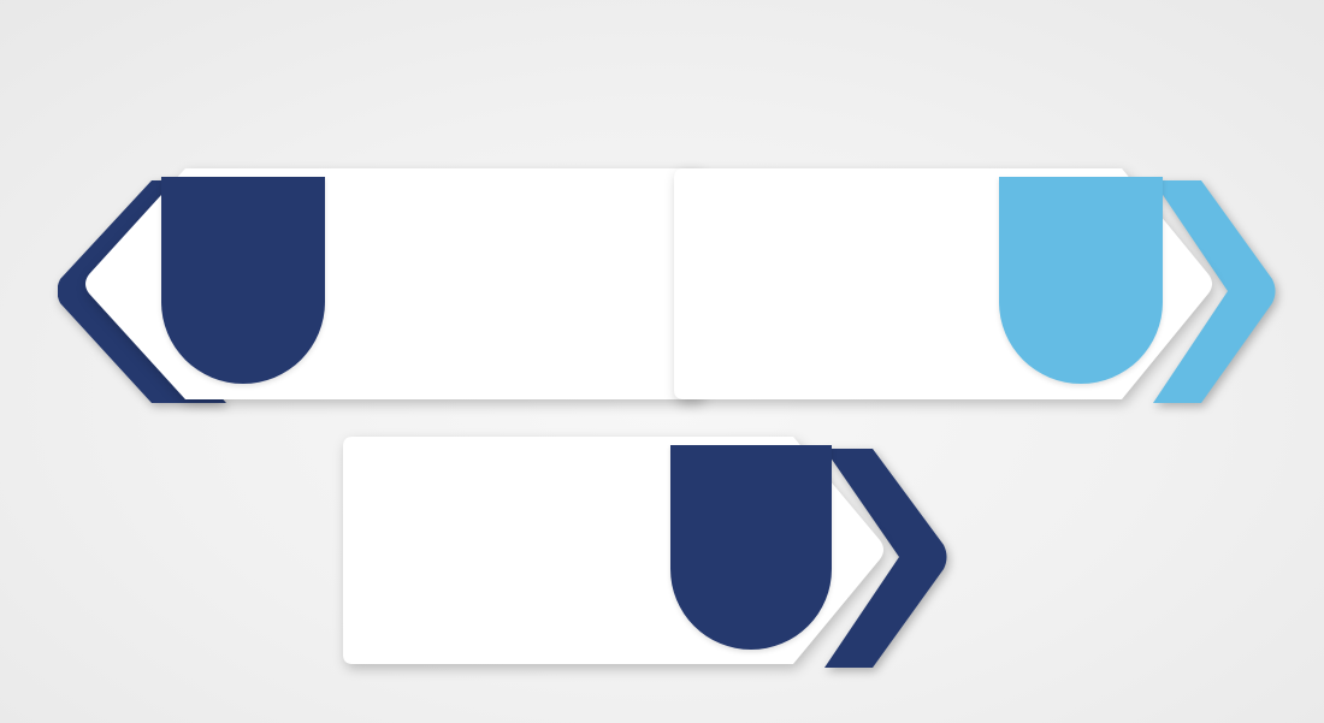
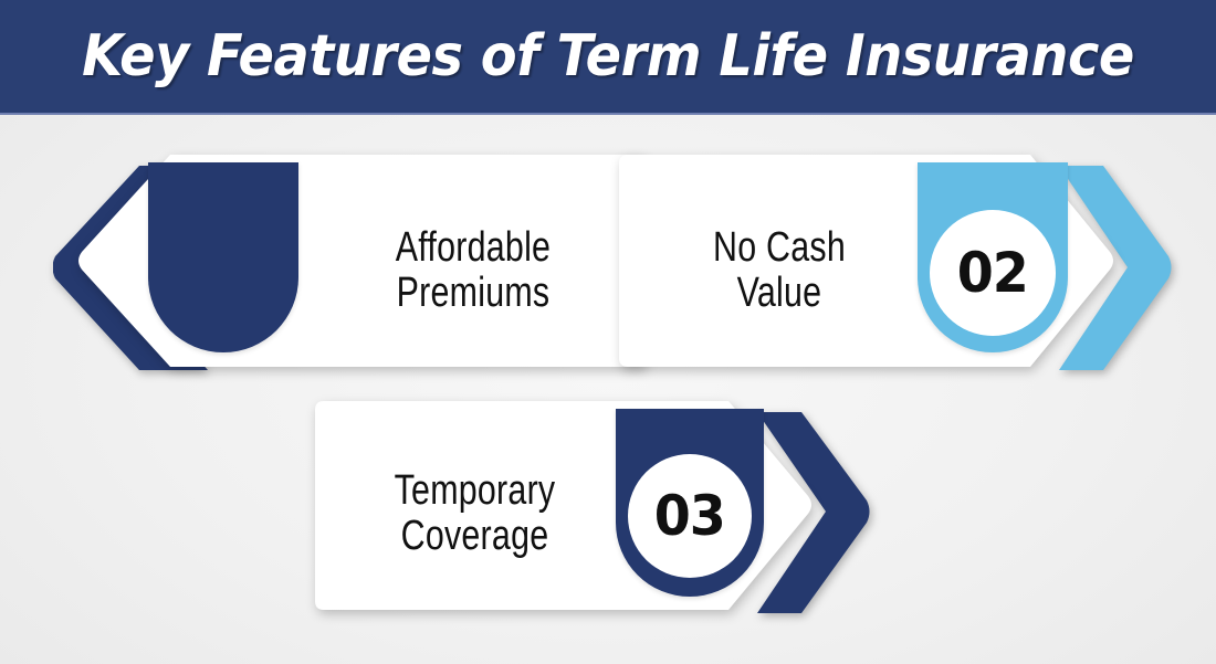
+ Key Features of Term Life Insurance
+ Affordable
+ Premiums
+ 02
+ No Cash
+ Value
+ 03
+ Temporary
+ Coverage
